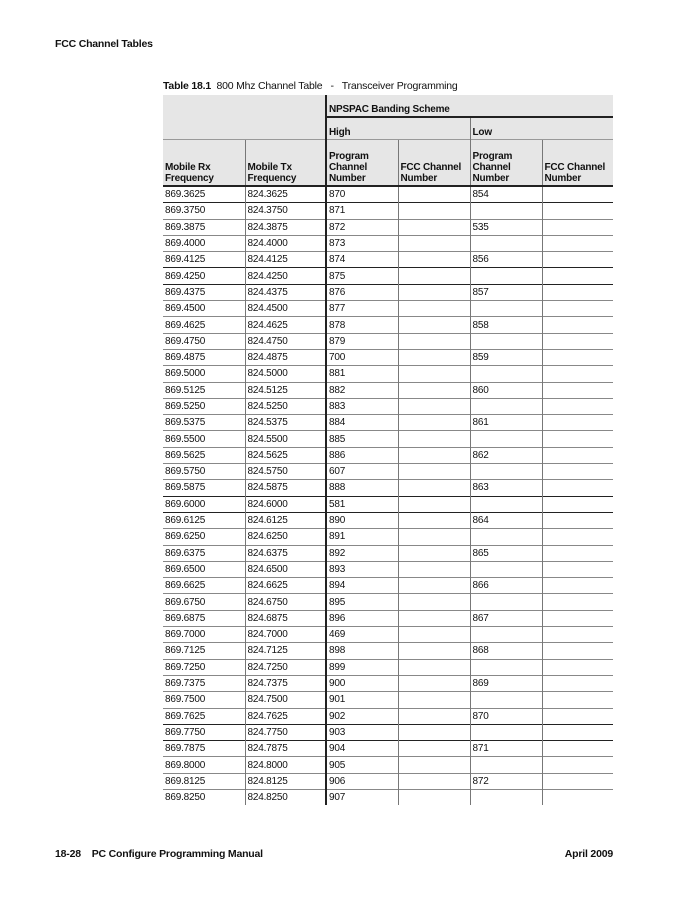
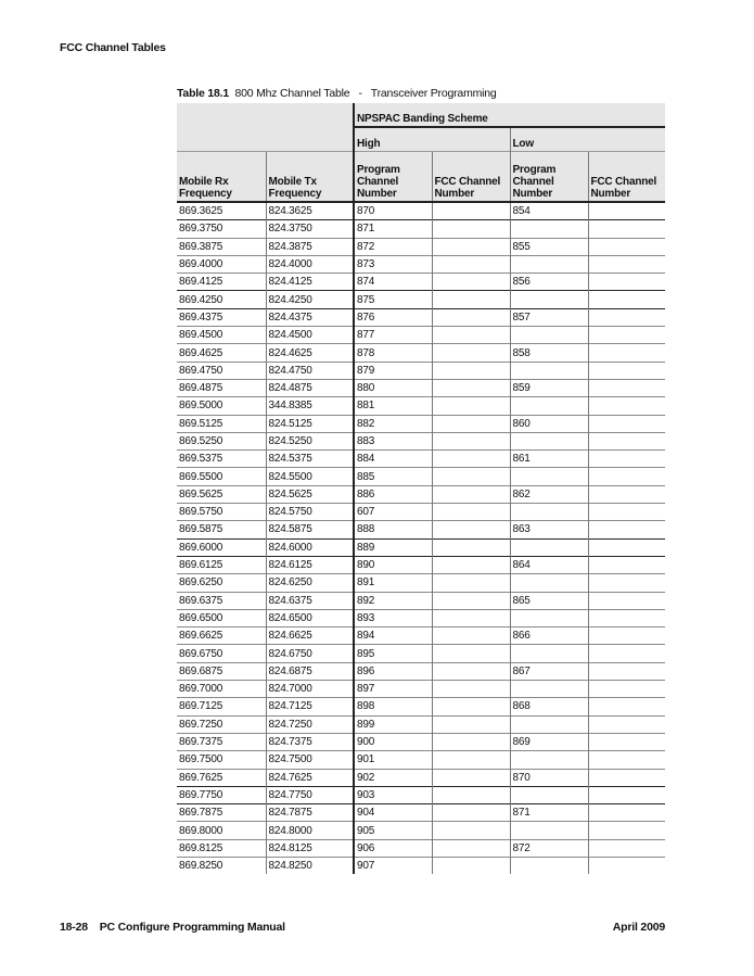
  FCC Channel Tables
  Table 18.1 800 Mhz Channel Table - Transceiver Programming
  	NPSPAC Banding Scheme
  High	Low
  Mobile Rx Frequency	Mobile Tx Frequency	Program Channel Number	FCC Channel Number	Program Channel Number	FCC Channel Number
  869.3625	824.3625	870		854
  869.3750	824.3750	871
- 869.3875	824.3875	872		535
+ 869.3875	824.3875	872		855
  869.4000	824.4000	873
  869.4125	824.4125	874		856
  869.4250	824.4250	875
  869.4375	824.4375	876		857
  869.4500	824.4500	877
  869.4625	824.4625	878		858
  869.4750	824.4750	879
- 869.4875	824.4875	700		859
+ 869.4875	824.4875	880		859
- 869.5000	824.5000	881
+ 869.5000	344.8385	881
  869.5125	824.5125	882		860
  869.5250	824.5250	883
  869.5375	824.5375	884		861
  869.5500	824.5500	885
  869.5625	824.5625	886		862
  869.5750	824.5750	607
  869.5875	824.5875	888		863
- 869.6000	824.6000	581
+ 869.6000	824.6000	889
  869.6125	824.6125	890		864
  869.6250	824.6250	891
  869.6375	824.6375	892		865
  869.6500	824.6500	893
  869.6625	824.6625	894		866
  869.6750	824.6750	895
  869.6875	824.6875	896		867
- 869.7000	824.7000	469
+ 869.7000	824.7000	897
  869.7125	824.7125	898		868
  869.7250	824.7250	899
  869.7375	824.7375	900		869
  869.7500	824.7500	901
  869.7625	824.7625	902		870
  869.7750	824.7750	903
  869.7875	824.7875	904		871
  869.8000	824.8000	905
  869.8125	824.8125	906		872
  869.8250	824.8250	907
  18-28 PC Configure Programming Manual
  April 2009
